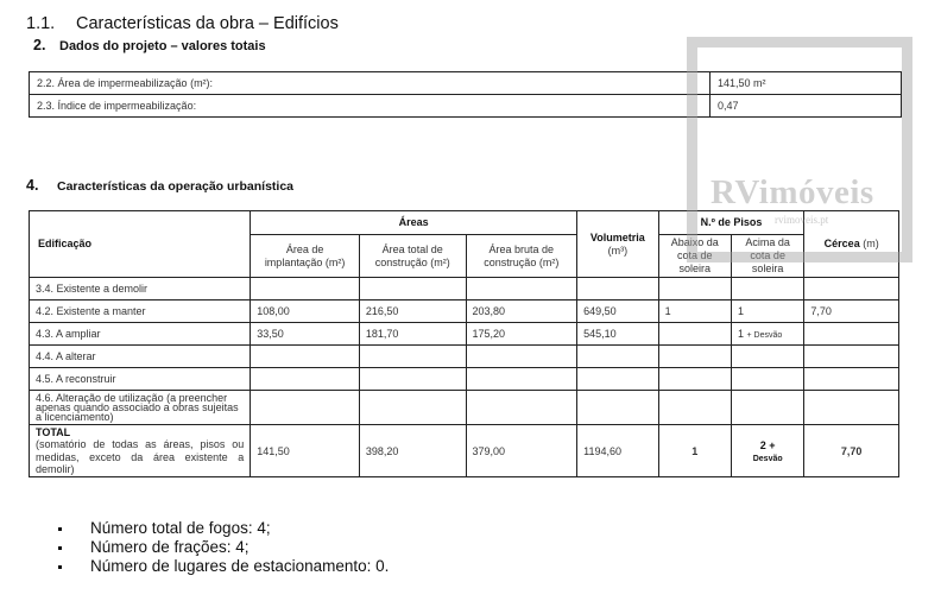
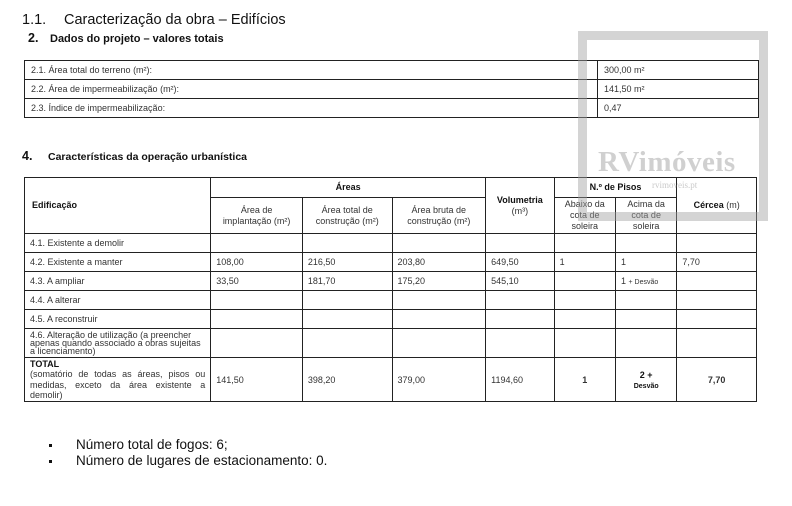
- 1.1. Características da obra – Edifícios
+ 1.1. Caracterização da obra – Edifícios
  2. Dados do projeto – valores totais
+ 2.1. Área total do terreno (m²):	300,00 m²
  2.2. Área de impermeabilização (m²):	141,50 m²
  2.3. Índice de impermeabilização:	0,47
  4. Características da operação urbanística
  Edificação	Áreas	Volumetria (m³)	N.º de Pisos	Cércea (m)
  Área de implantação (m²)	Área total de construção (m²)	Área bruta de construção (m²)	Abaixo da cota de soleira	Acima da cota de soleira
- 3.4. Existente a demolir
+ 4.1. Existente a demolir
  4.2. Existente a manter	108,00	216,50	203,80	649,50	1	1	7,70
  4.3. A ampliar	33,50	181,70	175,20	545,10		1
  4.4. A alterar
  4.5. A reconstruir
  4.6. Alteração de utilização (a preencher apenas quando associado a obras sujeitas a licenciamento)
  TOTAL (somatório de todas as áreas, pisos ou medidas, exceto da área existente a demolir)	141,50	398,20	379,00	1194,60	1	2 +	7,70
- Número total de fogos: 4;
+ Número total de fogos: 6;
- Número de frações: 4;
  Número de lugares de estacionamento: 0.
  RVimóveis
  rvimoveis.pt
